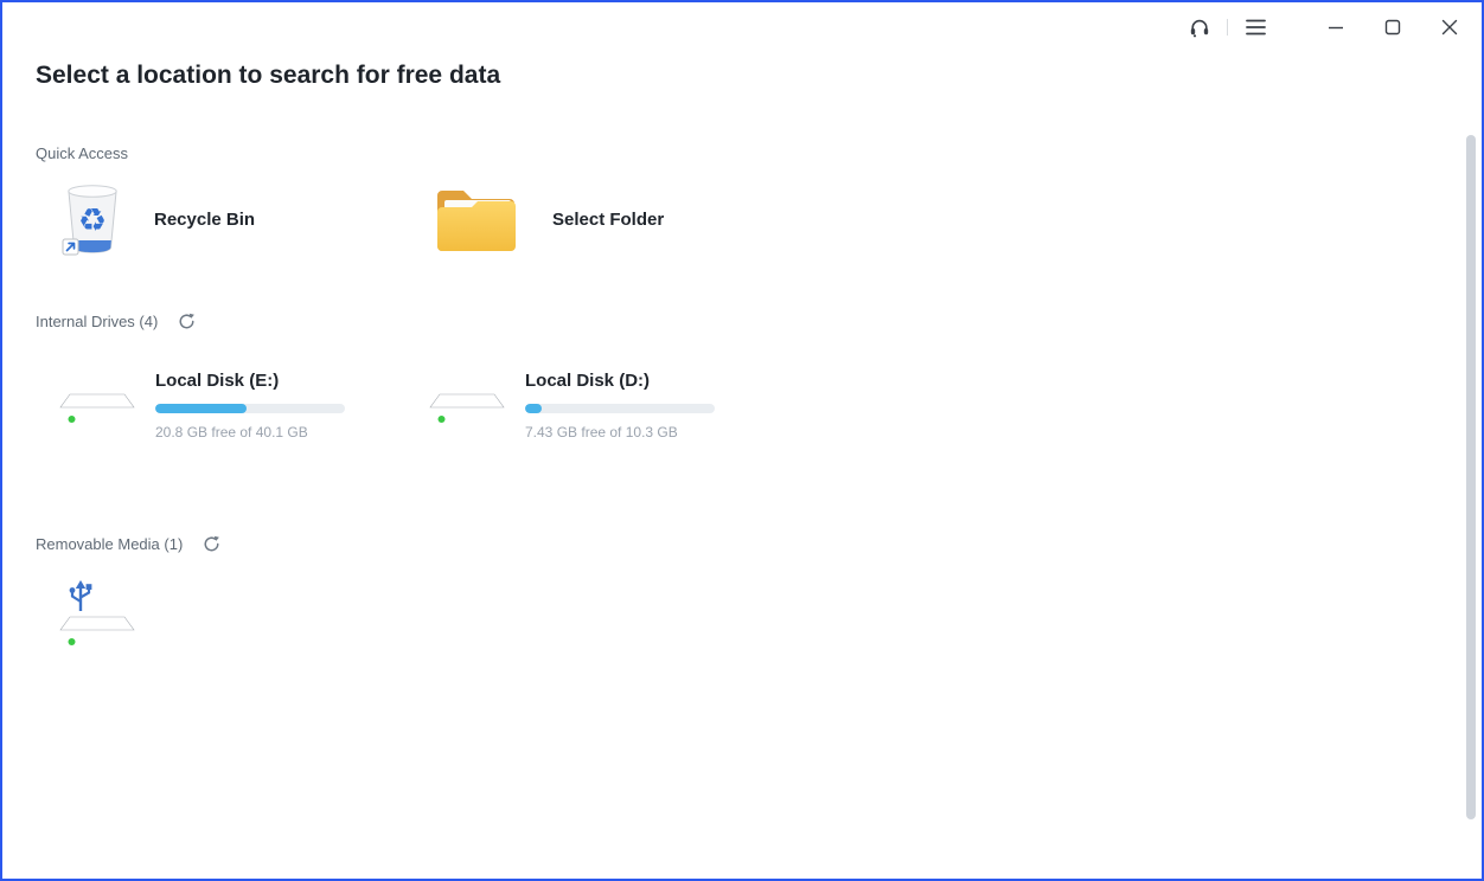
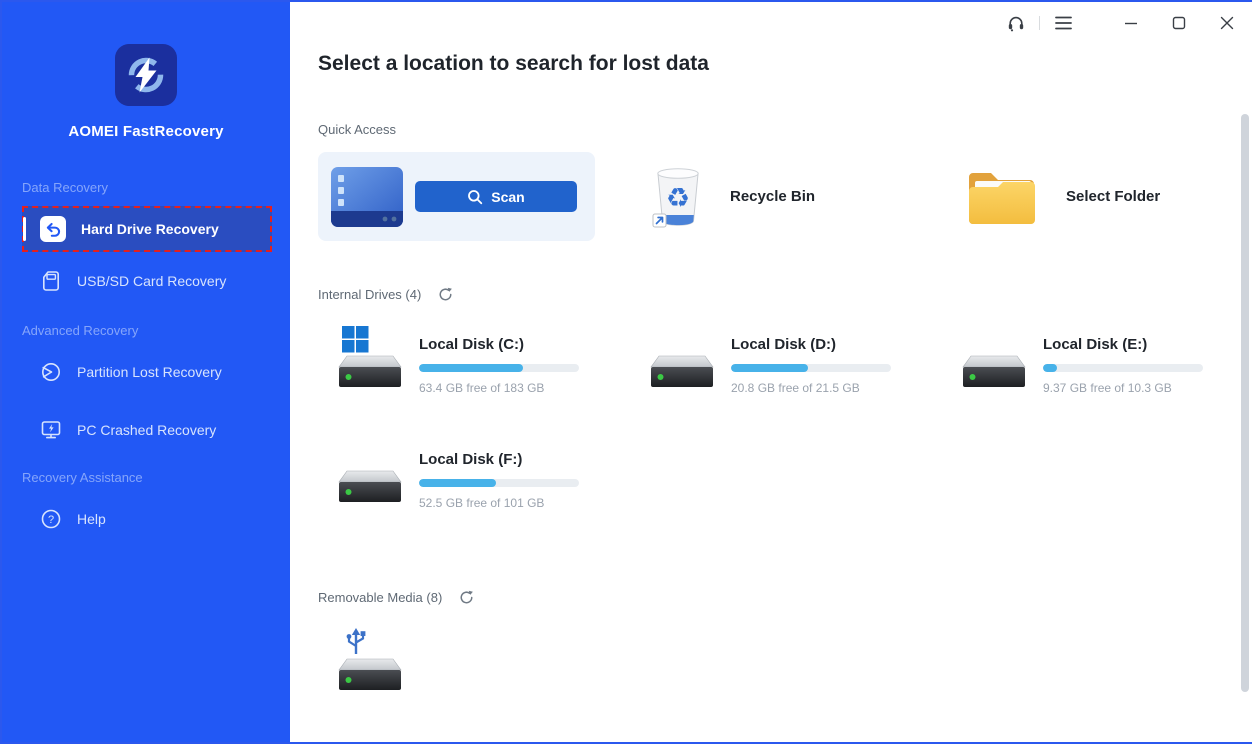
+ AOMEI FastRecovery
+ Data Recovery
+ Hard Drive Recovery
+ USB/SD Card Recovery
+ Advanced Recovery
+ Partition Lost Recovery
+ PC Crashed Recovery
+ Recovery Assistance
+ ?
+ Help
- Select a location to search for free data
+ Select a location to search for lost data
  Quick Access
+ Scan
  ♻
  Recycle Bin
  Select Folder
  Internal Drives (4)
+ Local Disk (C:)
+ 63.4 GB free of 183 GB
- Local Disk (E:)
+ Local Disk (D:)
- 20.8 GB free of 40.1 GB
+ 20.8 GB free of 21.5 GB
- Local Disk (D:)
+ Local Disk (E:)
- 7.43 GB free of 10.3 GB
+ 9.37 GB free of 10.3 GB
+ Local Disk (F:)
+ 52.5 GB free of 101 GB
- Removable Media (1)
+ Removable Media (8)
